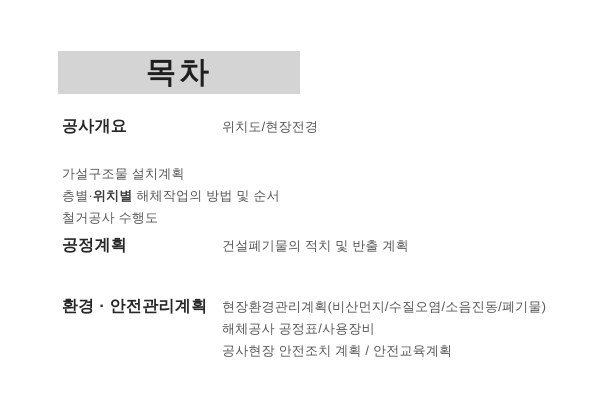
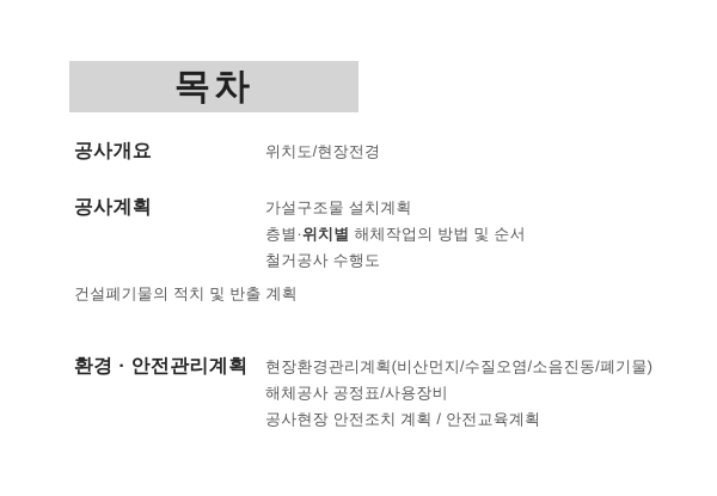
  목차
  공사개요
  위치도/현장전경
+ 공사계획
  가설구조물 설치계획
  층별·위치별 해체작업의 방법 및 순서
  철거공사 수행도
- 공정계획
  건설폐기물의 적치 및 반출 계획
  환경 · 안전관리계획
  현장환경관리계획(비산먼지/수질오염/소음진동/폐기물)
  해체공사 공정표/사용장비
  공사현장 안전조치 계획 / 안전교육계획
